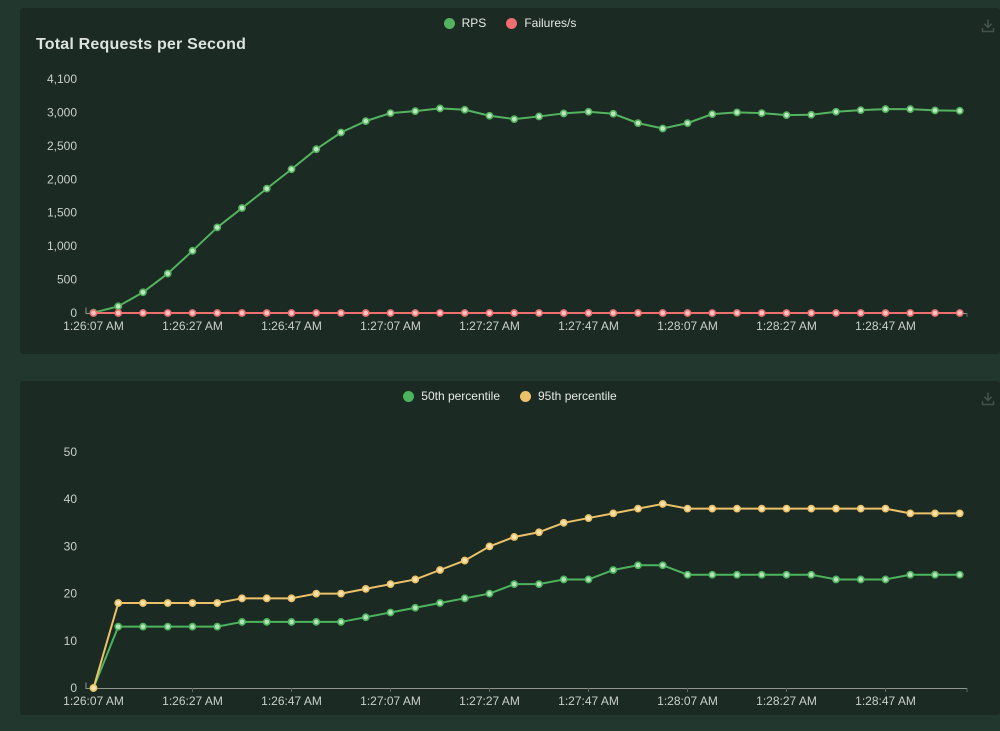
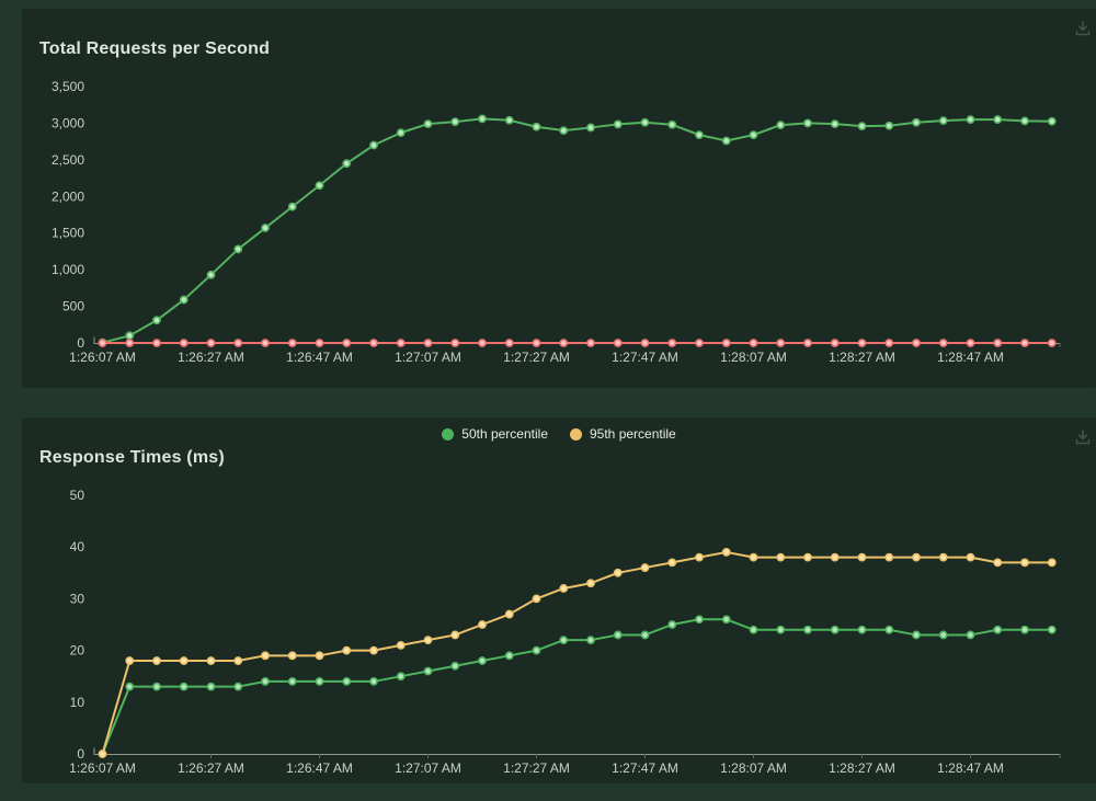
  0
  500
  1,000
  1,500
  2,000
  2,500
  3,000
- 4,100
+ 3,500
  1:26:07 AM
  1:26:27 AM
  1:26:47 AM
  1:27:07 AM
  1:27:27 AM
  1:27:47 AM
  1:28:07 AM
  1:28:27 AM
  1:28:47 AM
  Total Requests per Second
- RPS
- Failures/s
  0
  10
  20
  30
  40
  50
  1:26:07 AM
  1:26:27 AM
  1:26:47 AM
  1:27:07 AM
  1:27:27 AM
  1:27:47 AM
  1:28:07 AM
  1:28:27 AM
  1:28:47 AM
+ Response Times (ms)
  50th percentile
  95th percentile
